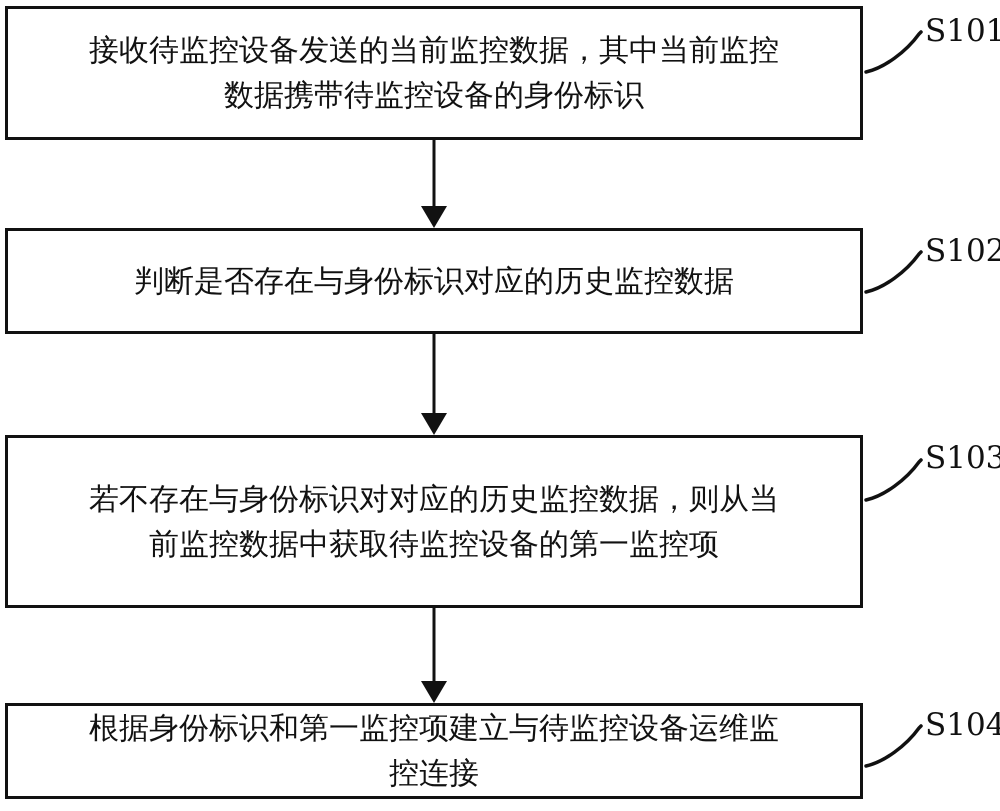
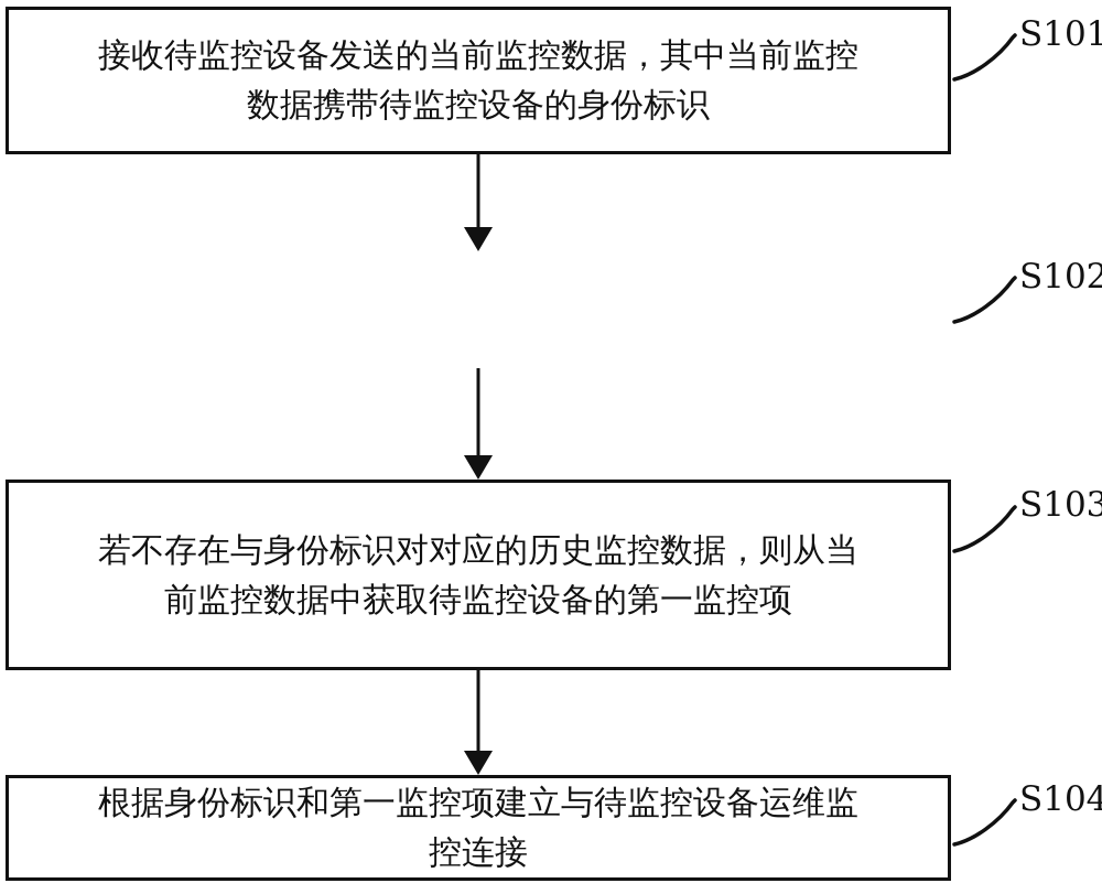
  接收待监控设备发送的当前监控数据，其中当前监控
  数据携带待监控设备的身份标识
- 判断是否存在与身份标识对应的历史监控数据
  若不存在与身份标识对对应的历史监控数据，则从当
  前监控数据中获取待监控设备的第一监控项
  根据身份标识和第一监控项建立与待监控设备运维监
  控连接
  S101
  S102
  S103
  S104
